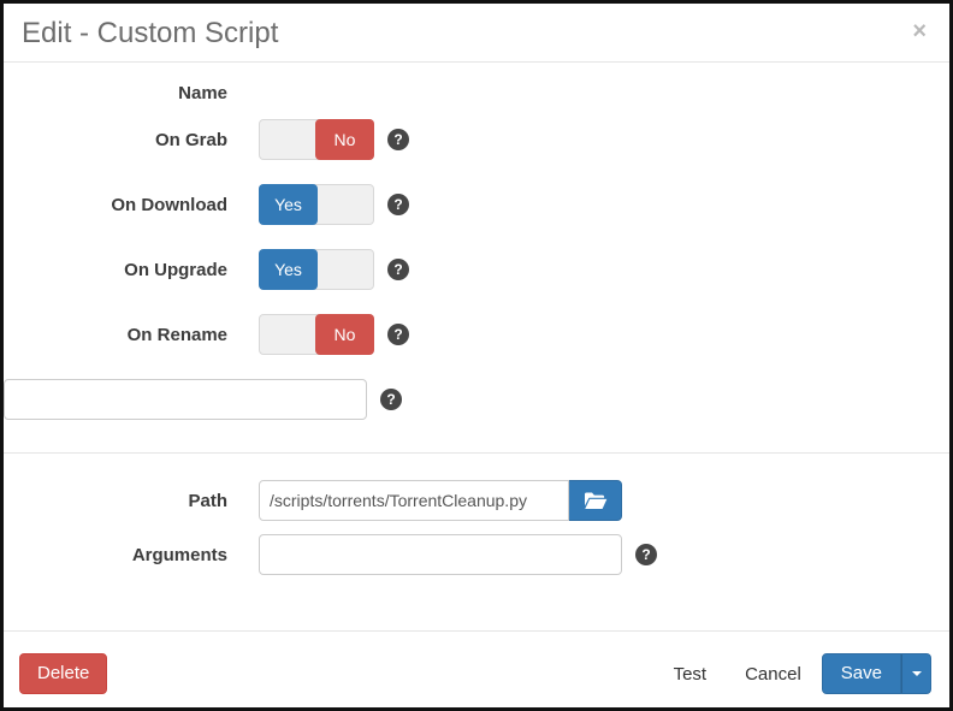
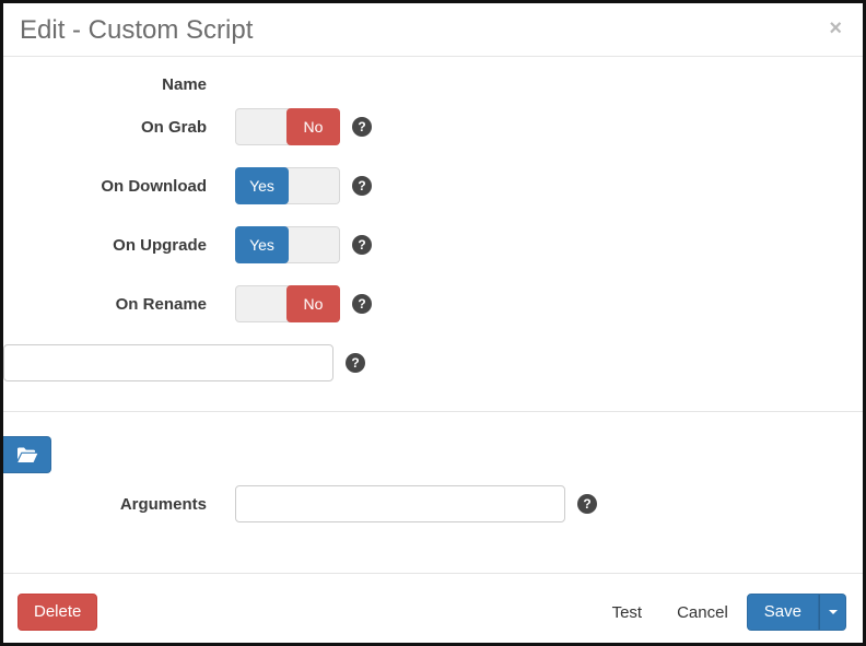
  Edit - Custom Script
  ×
  Name
  On Grab
  No
  ?
  On Download
  Yes
  ?
  On Upgrade
  Yes
  ?
  On Rename
  No
  ?
  ?
- Path
- /scripts/torrents/TorrentCleanup.py
  Arguments
  ?
  Delete
  Test
  Cancel
  Save
